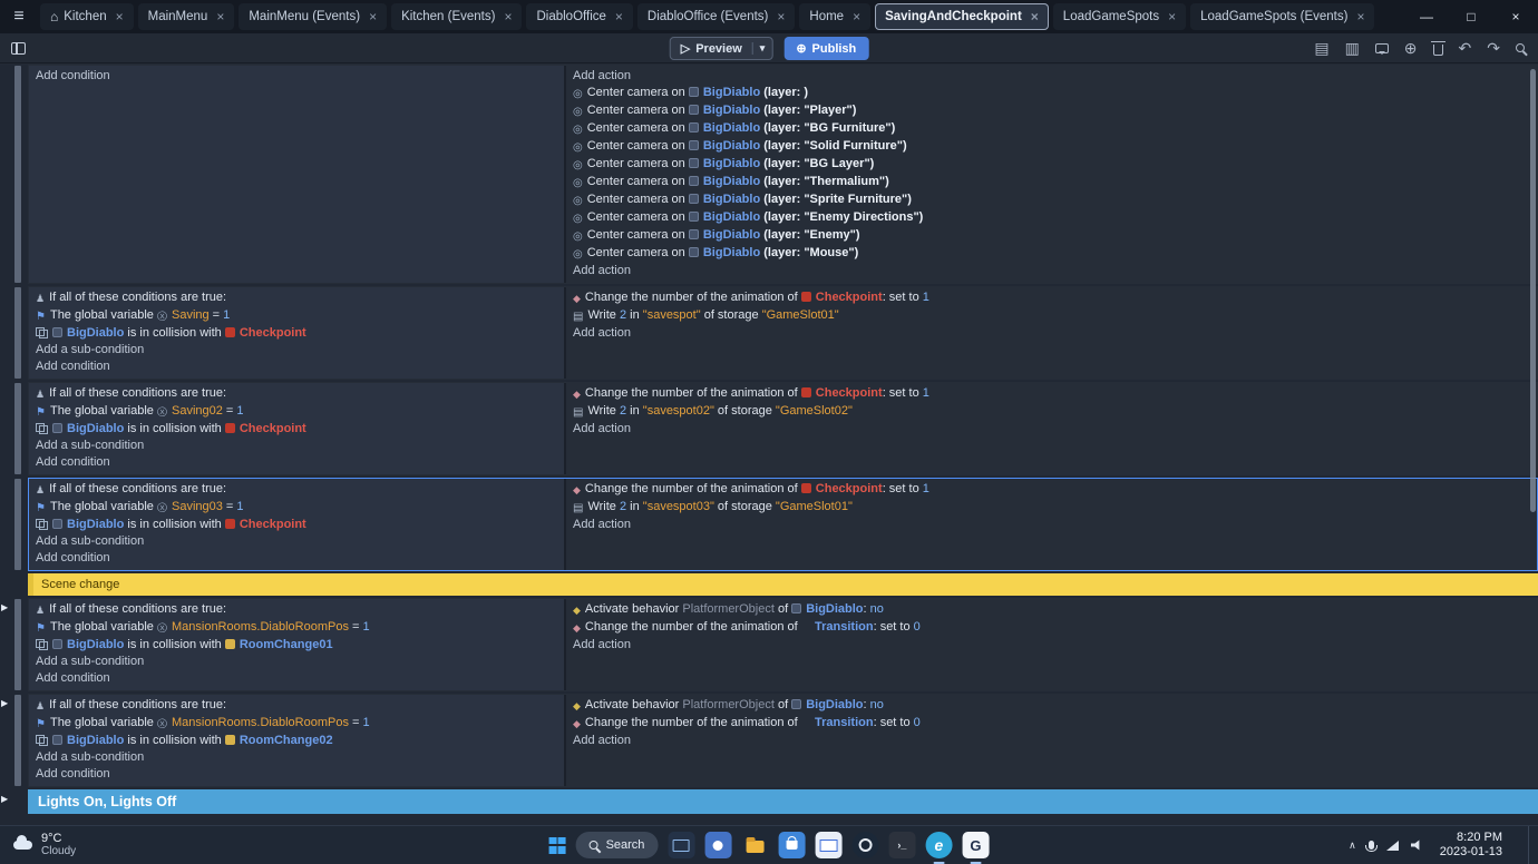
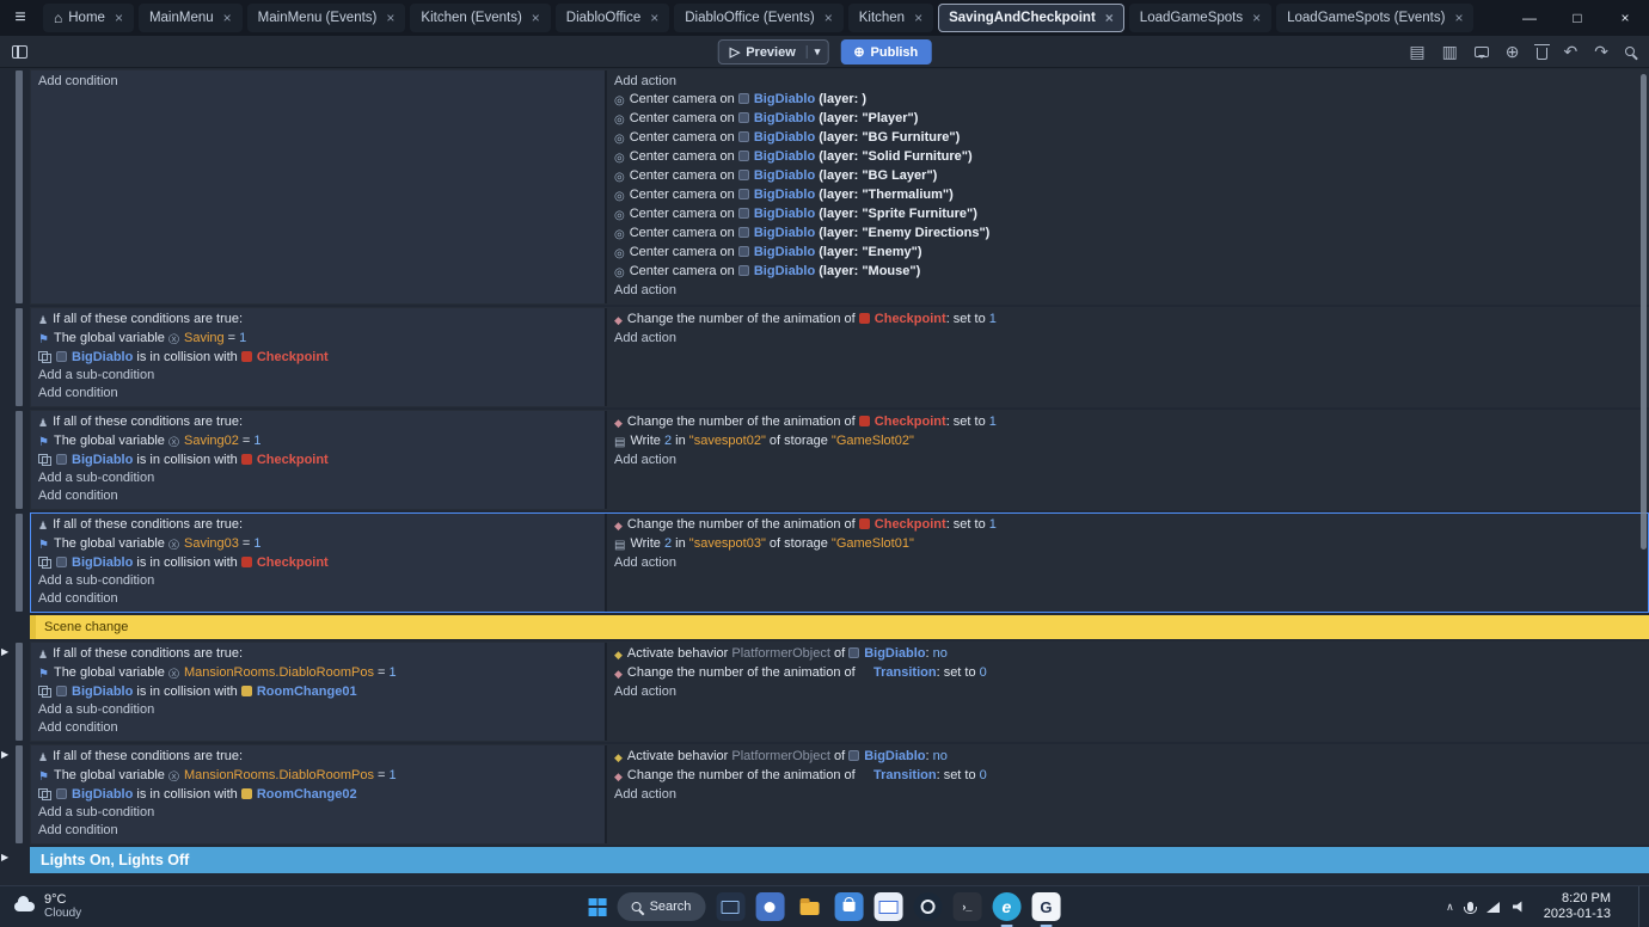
  ≡
  ⌂
- Kitchen
+ Home
  ×
  MainMenu
  ×
  MainMenu (Events)
  ×
  Kitchen (Events)
  ×
  DiabloOffice
  ×
  DiabloOffice (Events)
  ×
- Home
+ Kitchen
  ×
  SavingAndCheckpoint
  ×
  LoadGameSpots
  ×
  LoadGameSpots (Events)
  ×
  —
  □
  ×
  ▷
  Preview
  ▾
  ⊕
  Publish
  ▤
  ▥
  ⊕
  ↶
  ↷
  Add condition
  Add action
  ◎ Center camera on BigDiablo (layer: )
  ◎ Center camera on BigDiablo (layer: "Player")
  ◎ Center camera on BigDiablo (layer: "BG Furniture")
  ◎ Center camera on BigDiablo (layer: "Solid Furniture")
  ◎ Center camera on BigDiablo (layer: "BG Layer")
  ◎ Center camera on BigDiablo (layer: "Thermalium")
  ◎ Center camera on BigDiablo (layer: "Sprite Furniture")
  ◎ Center camera on BigDiablo (layer: "Enemy Directions")
  ◎ Center camera on BigDiablo (layer: "Enemy")
  ◎ Center camera on BigDiablo (layer: "Mouse")
  Add action
  ♟ If all of these conditions are true:
  ⚑ The global variable ⓧ Saving = 1
  BigDiablo is in collision with Checkpoint
  Add a sub-condition
  Add condition
  ◆ Change the number of the animation of Checkpoint: set to 1
- ▤ Write 2 in "savespot" of storage "GameSlot01"
  Add action
  ♟ If all of these conditions are true:
  ⚑ The global variable ⓧ Saving02 = 1
  BigDiablo is in collision with Checkpoint
  Add a sub-condition
  Add condition
  ◆ Change the number of the animation of Checkpoint: set to 1
  ▤ Write 2 in "savespot02" of storage "GameSlot02"
  Add action
  ♟ If all of these conditions are true:
  ⚑ The global variable ⓧ Saving03 = 1
  BigDiablo is in collision with Checkpoint
  Add a sub-condition
  Add condition
  ◆ Change the number of the animation of Checkpoint: set to 1
  ▤ Write 2 in "savespot03" of storage "GameSlot01"
  Add action
  Scene change
  ▶
  ♟ If all of these conditions are true:
  ⚑ The global variable ⓧ MansionRooms.DiabloRoomPos = 1
  BigDiablo is in collision with RoomChange01
  Add a sub-condition
  Add condition
  ◆ Activate behavior PlatformerObject of BigDiablo: no
  ◆ Change the number of the animation of Transition: set to 0
  Add action
  ▶
  ♟ If all of these conditions are true:
  ⚑ The global variable ⓧ MansionRooms.DiabloRoomPos = 1
  BigDiablo is in collision with RoomChange02
  Add a sub-condition
  Add condition
  ◆ Activate behavior PlatformerObject of BigDiablo: no
  ◆ Change the number of the animation of Transition: set to 0
  Add action
  ▶
  Lights On, Lights Off
  9°C
  Cloudy
  Search
  ∧
  8:20 PM
  2023-01-13
